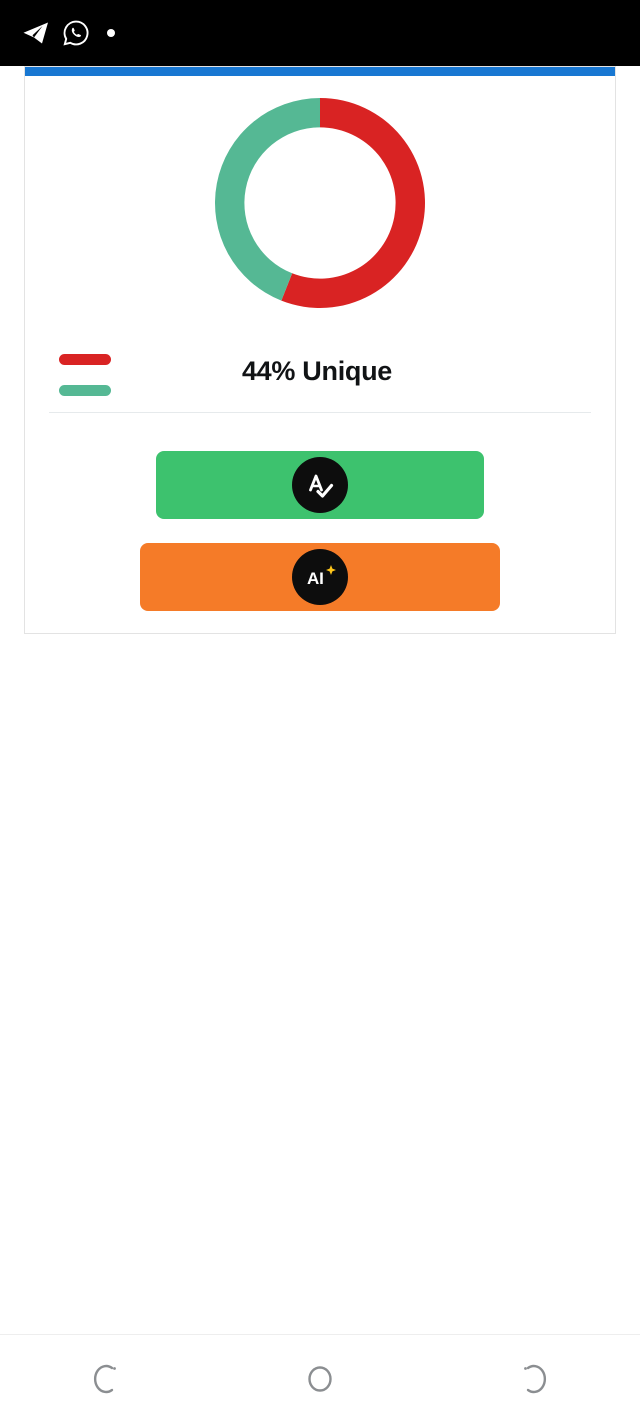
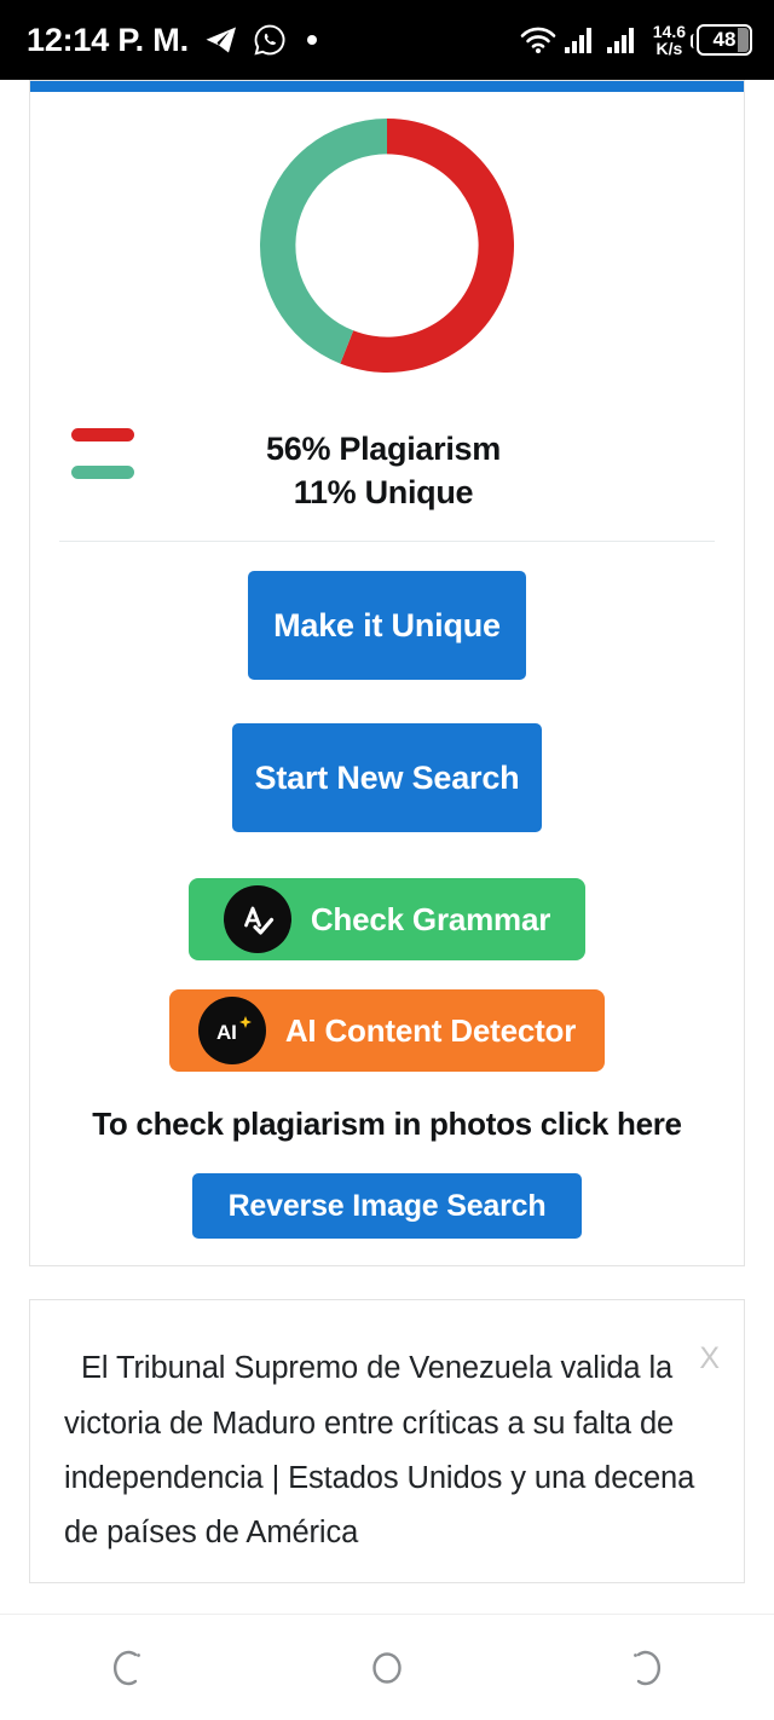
+ 12:14 P. M.
+ 14.6
+ K/s
+ 48
+ 56% Plagiarism
- 44% Unique
+ 11% Unique
+ Make it Unique
+ Start New Search
+ Check Grammar
  AI
+ AI Content Detector
+ To check plagiarism in photos click here
+ Reverse Image Search
+ El Tribunal Supremo de Venezuela valida la victoria de Maduro entre críticas a su falta de independencia | Estados Unidos y una decena de países de América
+ X
